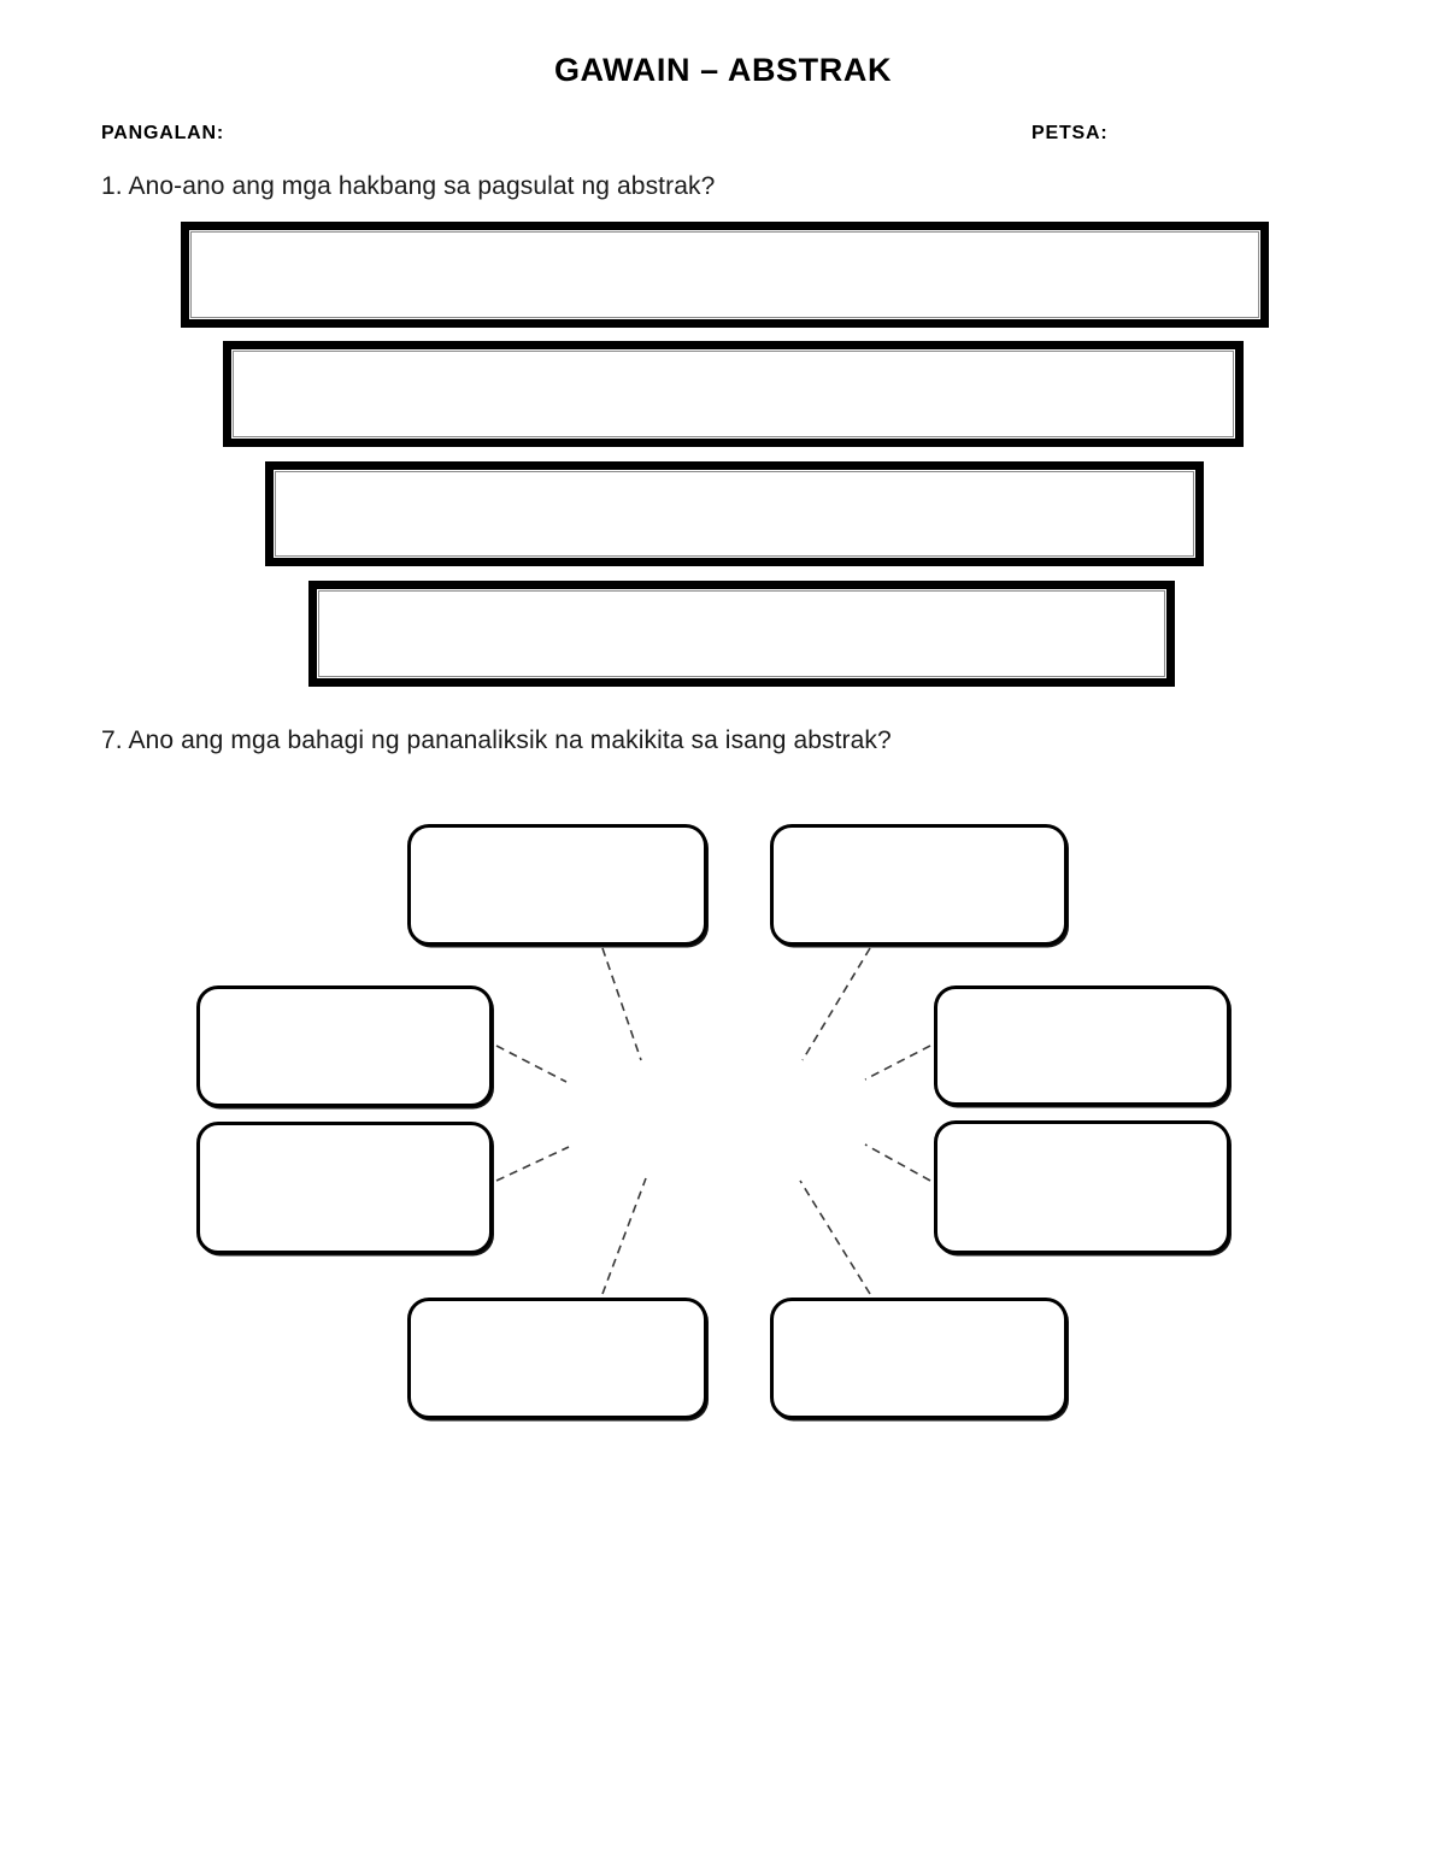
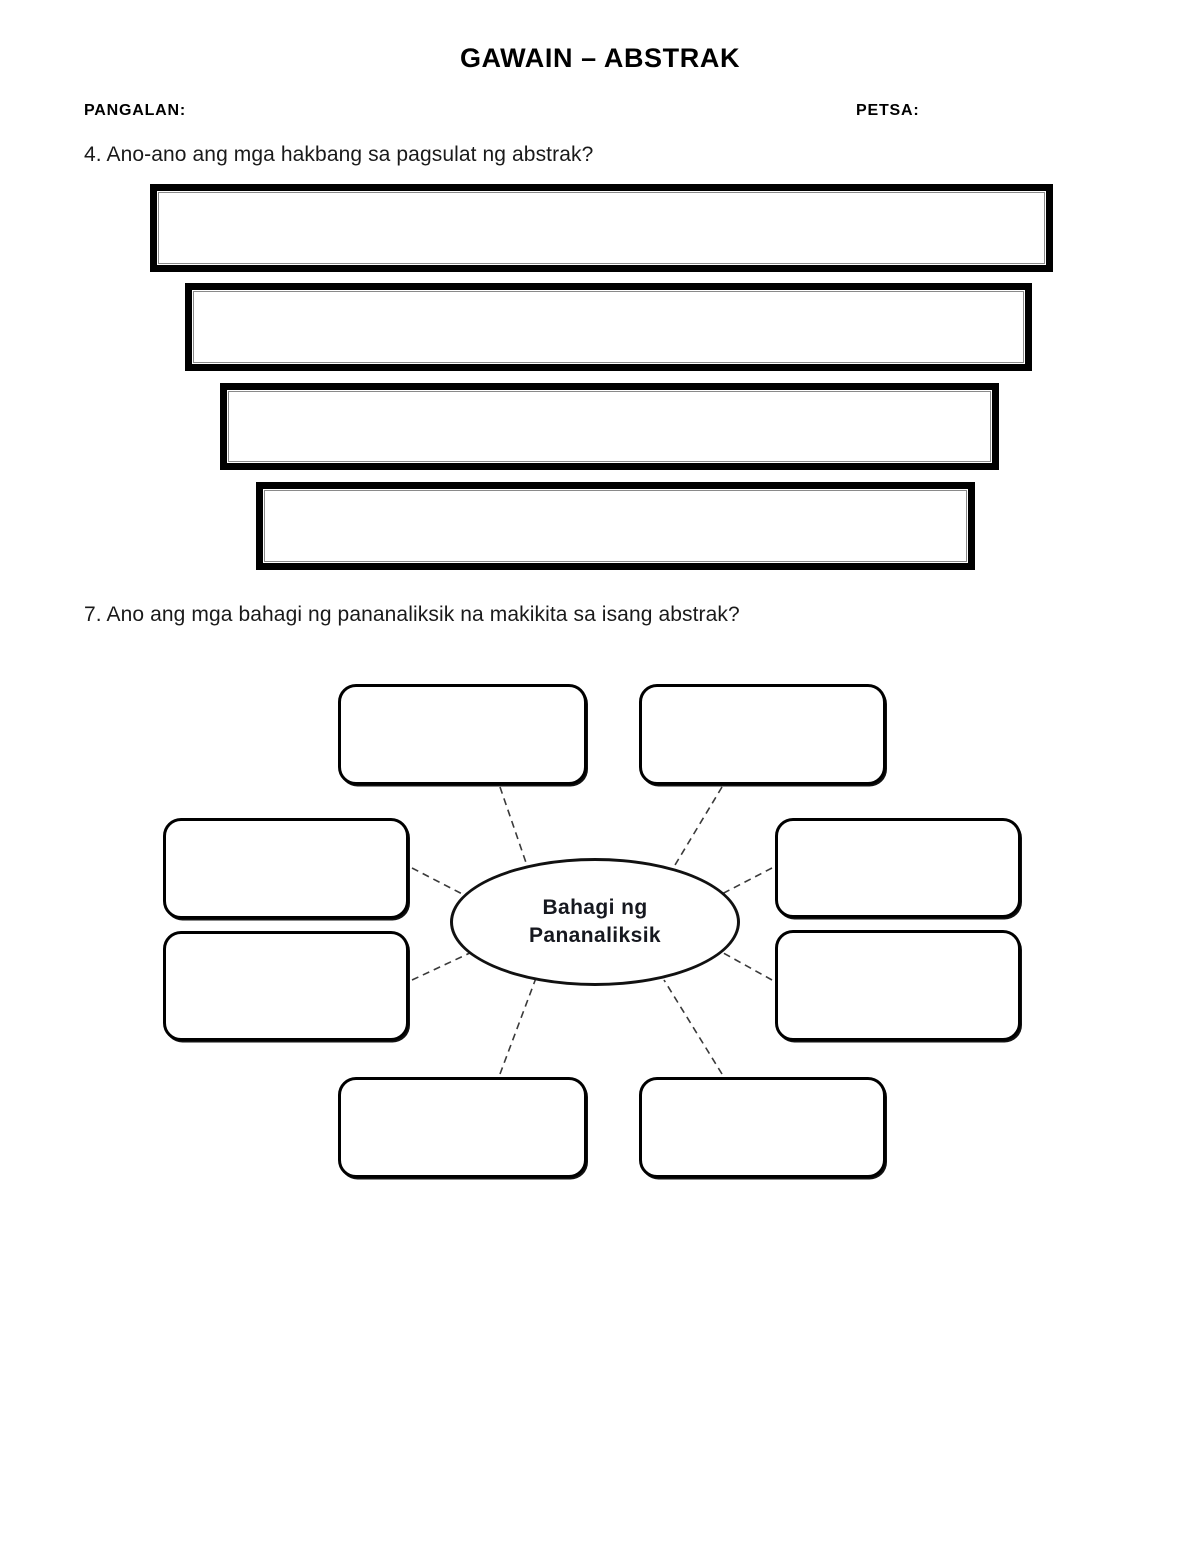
  GAWAIN – ABSTRAK
  PANGALAN:
  PETSA:
- 1. Ano-ano ang mga hakbang sa pagsulat ng abstrak?
+ 4. Ano-ano ang mga hakbang sa pagsulat ng abstrak?
  7. Ano ang mga bahagi ng pananaliksik na makikita sa isang abstrak?
+ Bahagi ng
+ Pananaliksik
